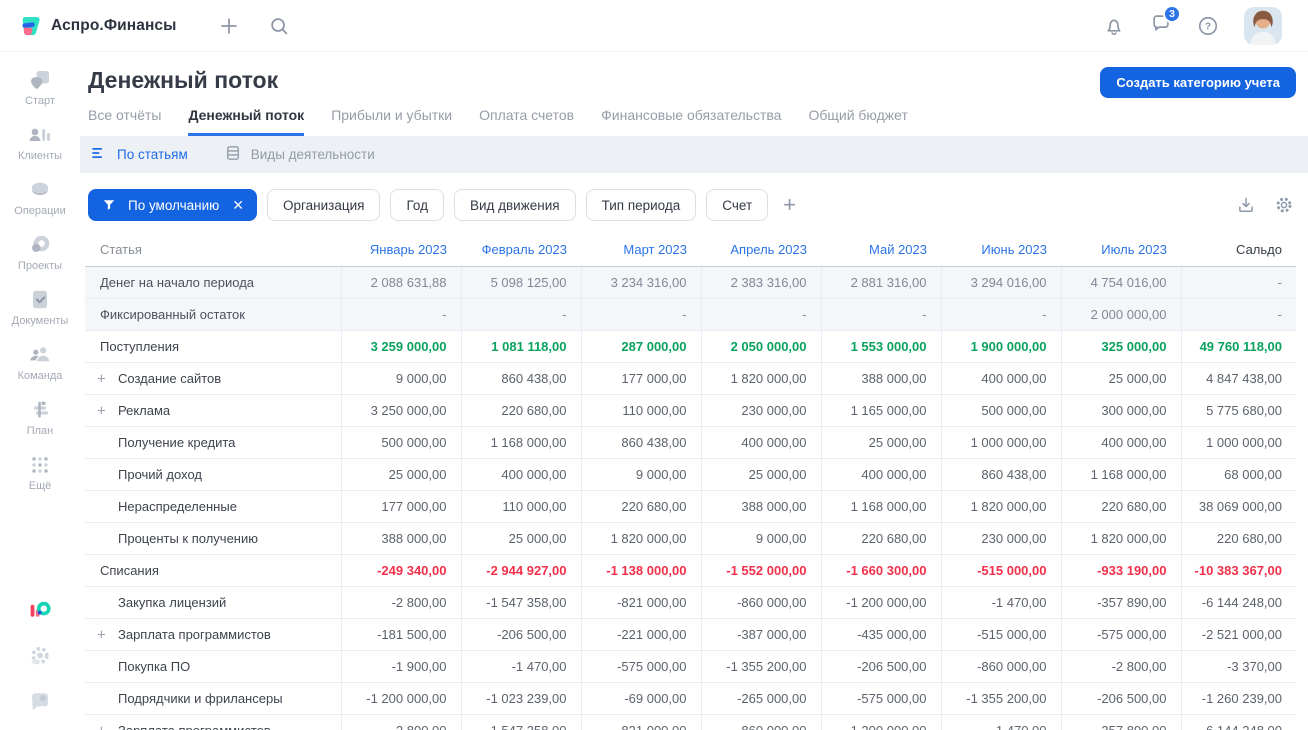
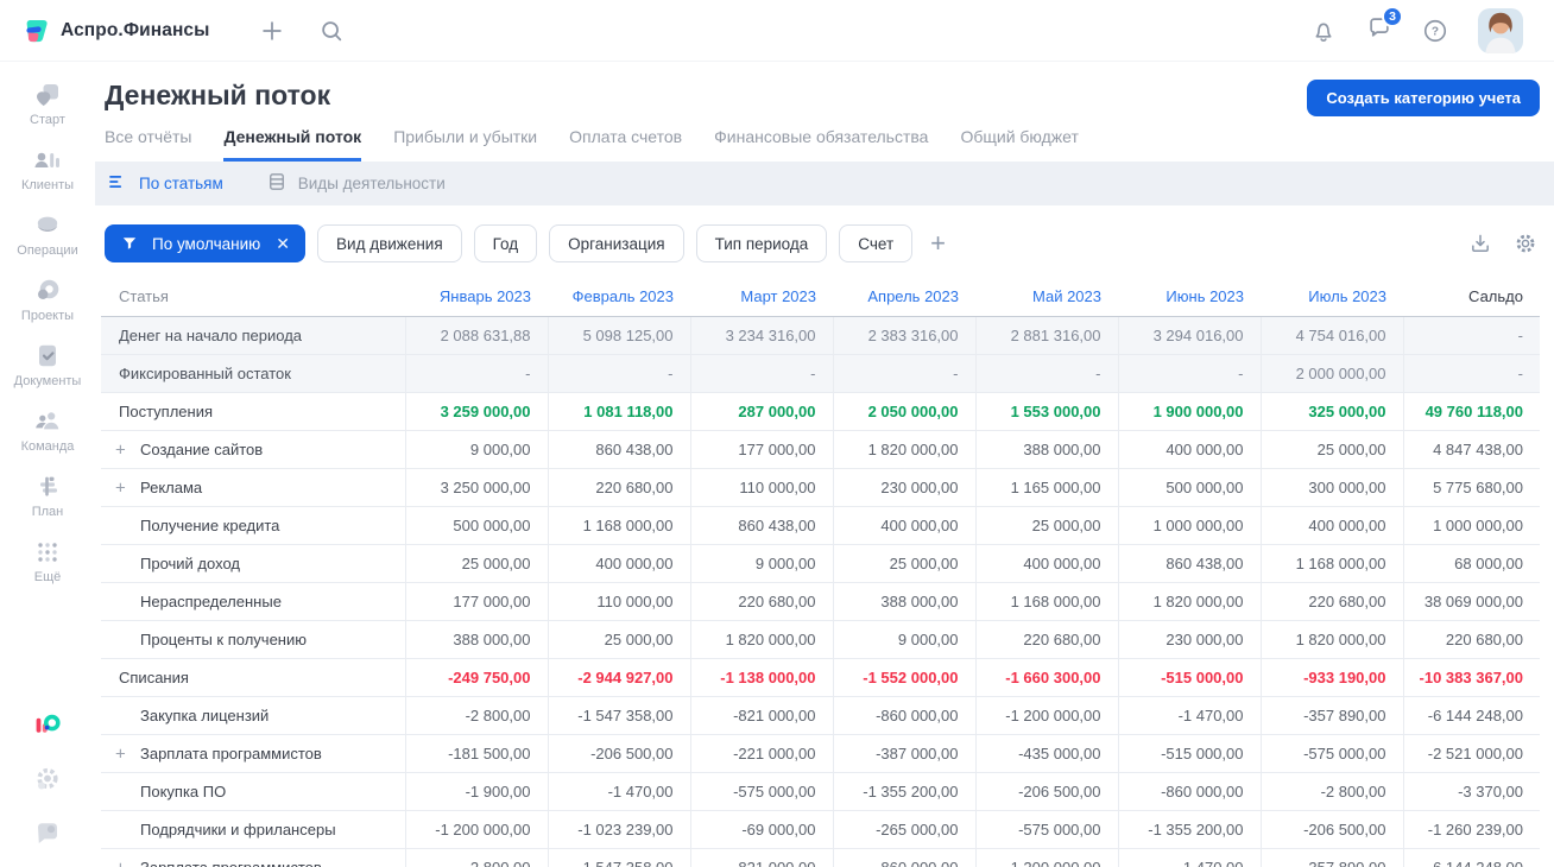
  Аспро.Финансы
  3
  ?
  Старт
  Клиенты
  Операции
  Проекты
  Документы
  Команда
  План
  Ещё
  Денежный поток
  Создать категорию учета
  Все отчёты
  Денежный поток
  Прибыли и убытки
  Оплата счетов
  Финансовые обязательства
  Общий бюджет
  По статьям
  Виды деятельности
  По умолчанию
  ✕
- Организация
+ Вид движения
  Год
- Вид движения
+ Организация
  Тип периода
  Счет
  +
  Статья	Январь 2023	Февраль 2023	Март 2023	Апрель 2023	Май 2023	Июнь 2023	Июль 2023	Сальдо
  Денег на начало периода	2 088 631,88	5 098 125,00	3 234 316,00	2 383 316,00	2 881 316,00	3 294 016,00	4 754 016,00	-
  Фиксированный остаток	-	-	-	-	-	-	2 000 000,00	-
  Поступления	3 259 000,00	1 081 118,00	287 000,00	2 050 000,00	1 553 000,00	1 900 000,00	325 000,00	49 760 118,00
  + Создание сайтов	9 000,00	860 438,00	177 000,00	1 820 000,00	388 000,00	400 000,00	25 000,00	4 847 438,00
  + Реклама	3 250 000,00	220 680,00	110 000,00	230 000,00	1 165 000,00	500 000,00	300 000,00	5 775 680,00
  Получение кредита	500 000,00	1 168 000,00	860 438,00	400 000,00	25 000,00	1 000 000,00	400 000,00	1 000 000,00
  Прочий доход	25 000,00	400 000,00	9 000,00	25 000,00	400 000,00	860 438,00	1 168 000,00	68 000,00
  Нераспределенные	177 000,00	110 000,00	220 680,00	388 000,00	1 168 000,00	1 820 000,00	220 680,00	38 069 000,00
  Проценты к получению	388 000,00	25 000,00	1 820 000,00	9 000,00	220 680,00	230 000,00	1 820 000,00	220 680,00
- Списания	-249 340,00	-2 944 927,00	-1 138 000,00	-1 552 000,00	-1 660 300,00	-515 000,00	-933 190,00	-10 383 367,00
+ Списания	-249 750,00	-2 944 927,00	-1 138 000,00	-1 552 000,00	-1 660 300,00	-515 000,00	-933 190,00	-10 383 367,00
  Закупка лицензий	-2 800,00	-1 547 358,00	-821 000,00	-860 000,00	-1 200 000,00	-1 470,00	-357 890,00	-6 144 248,00
  + Зарплата программистов	-181 500,00	-206 500,00	-221 000,00	-387 000,00	-435 000,00	-515 000,00	-575 000,00	-2 521 000,00
  Покупка ПО	-1 900,00	-1 470,00	-575 000,00	-1 355 200,00	-206 500,00	-860 000,00	-2 800,00	-3 370,00
  Подрядчики и фрилансеры	-1 200 000,00	-1 023 239,00	-69 000,00	-265 000,00	-575 000,00	-1 355 200,00	-206 500,00	-1 260 239,00
